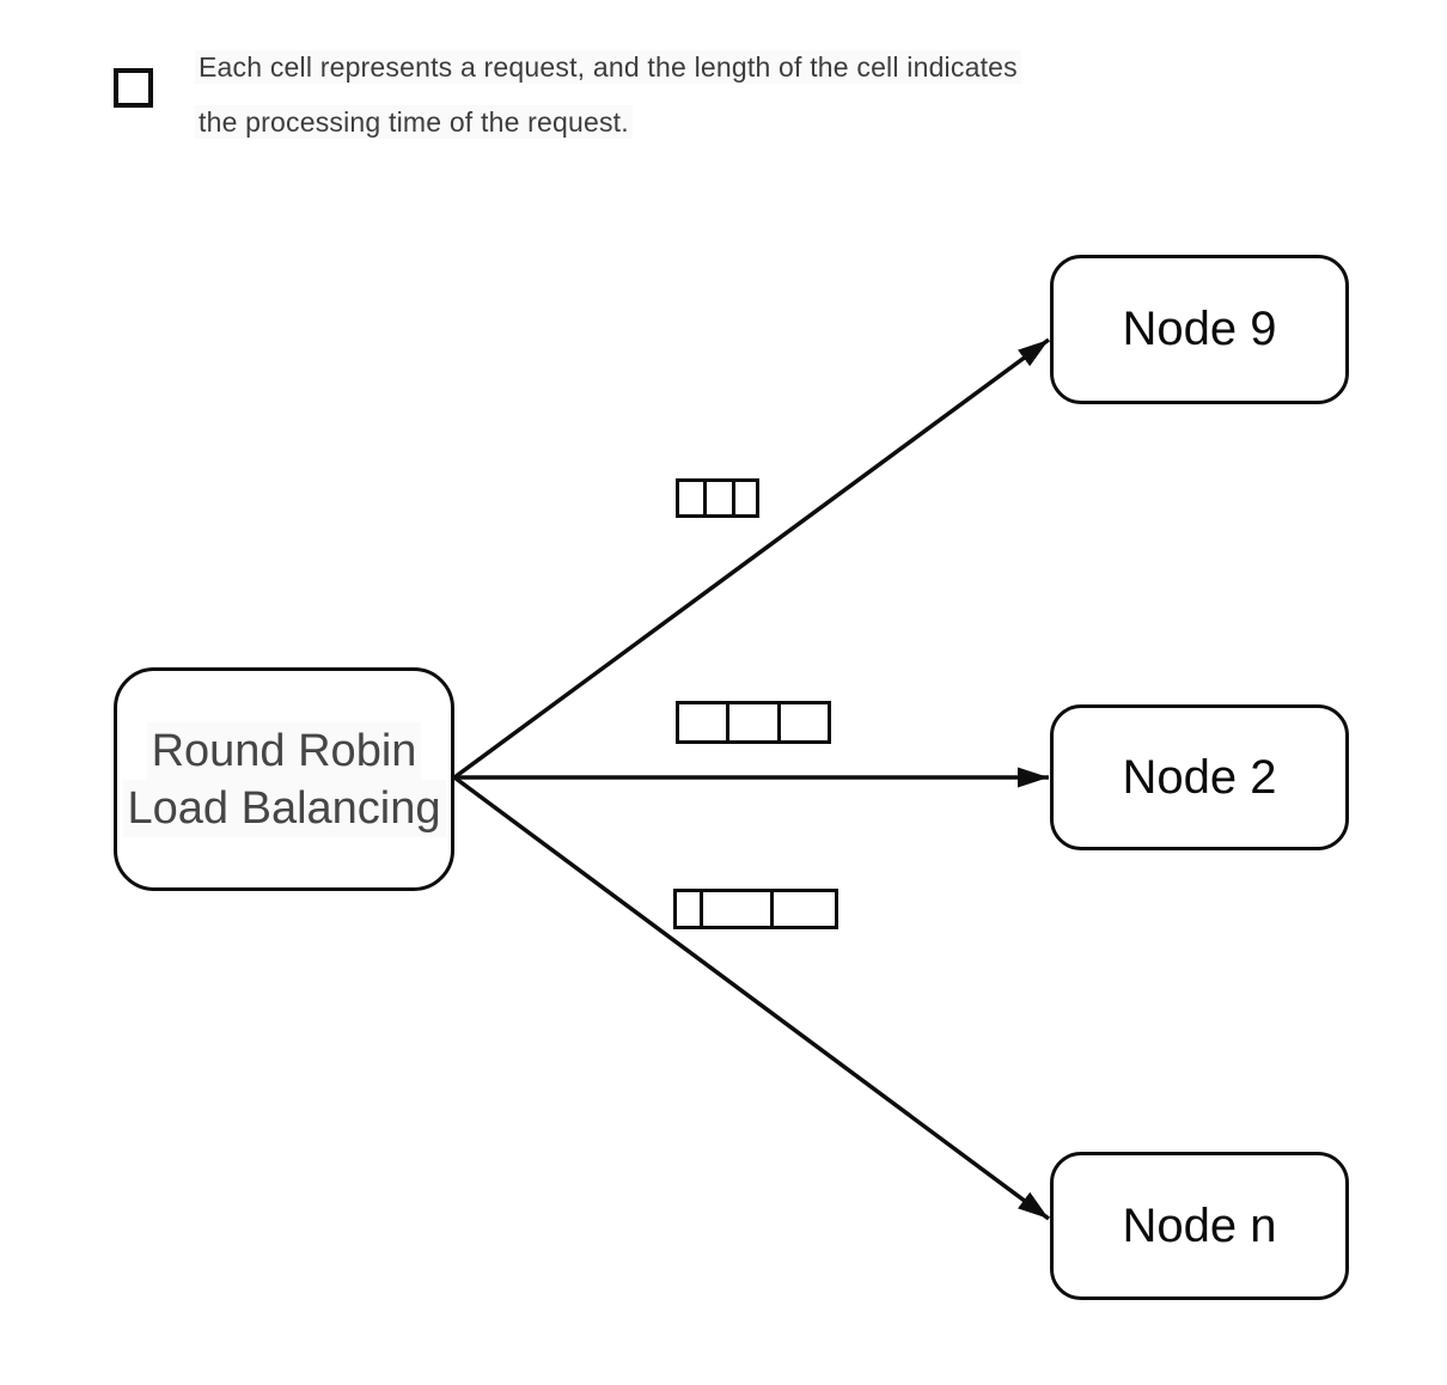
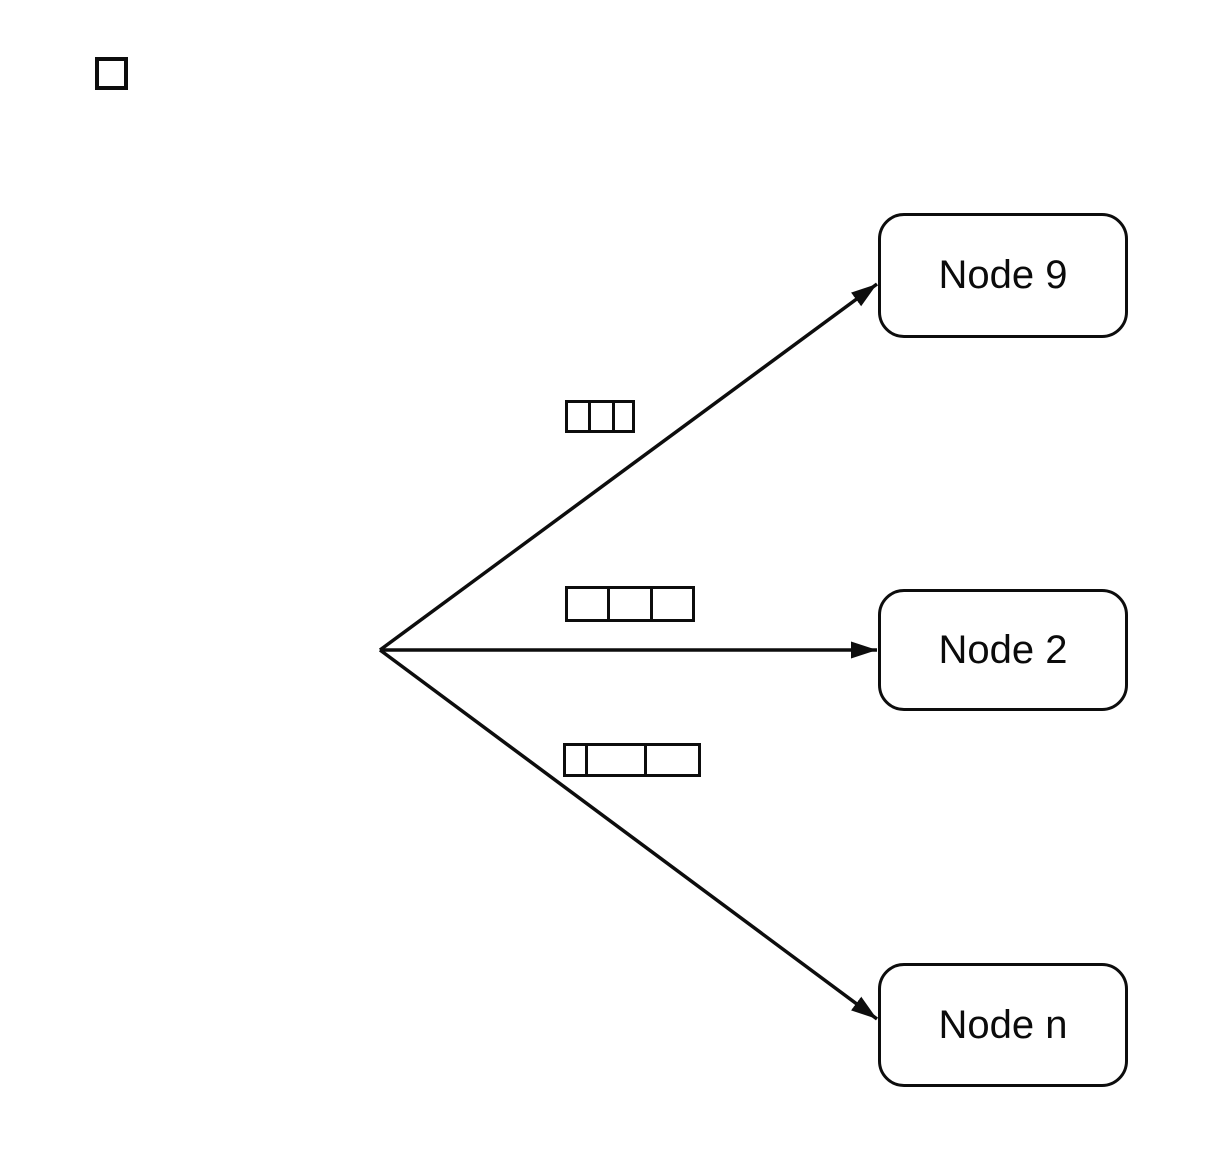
- Each cell represents a request, and the length of the cell indicates
- the processing time of the request.
- Round Robin
- Load Balancing
  Node 9
  Node 2
  Node n
